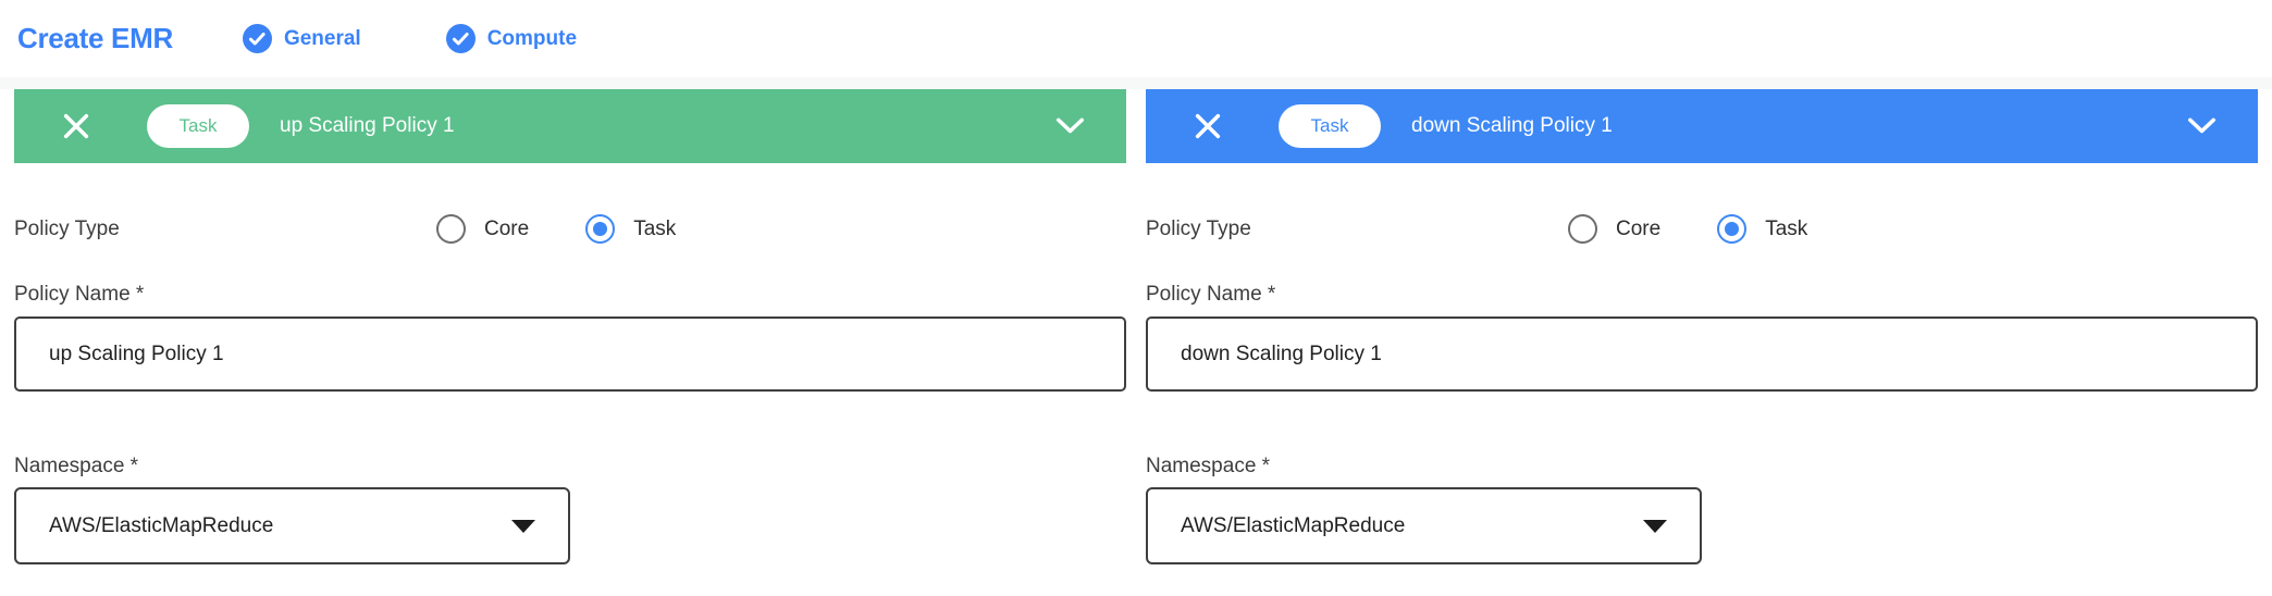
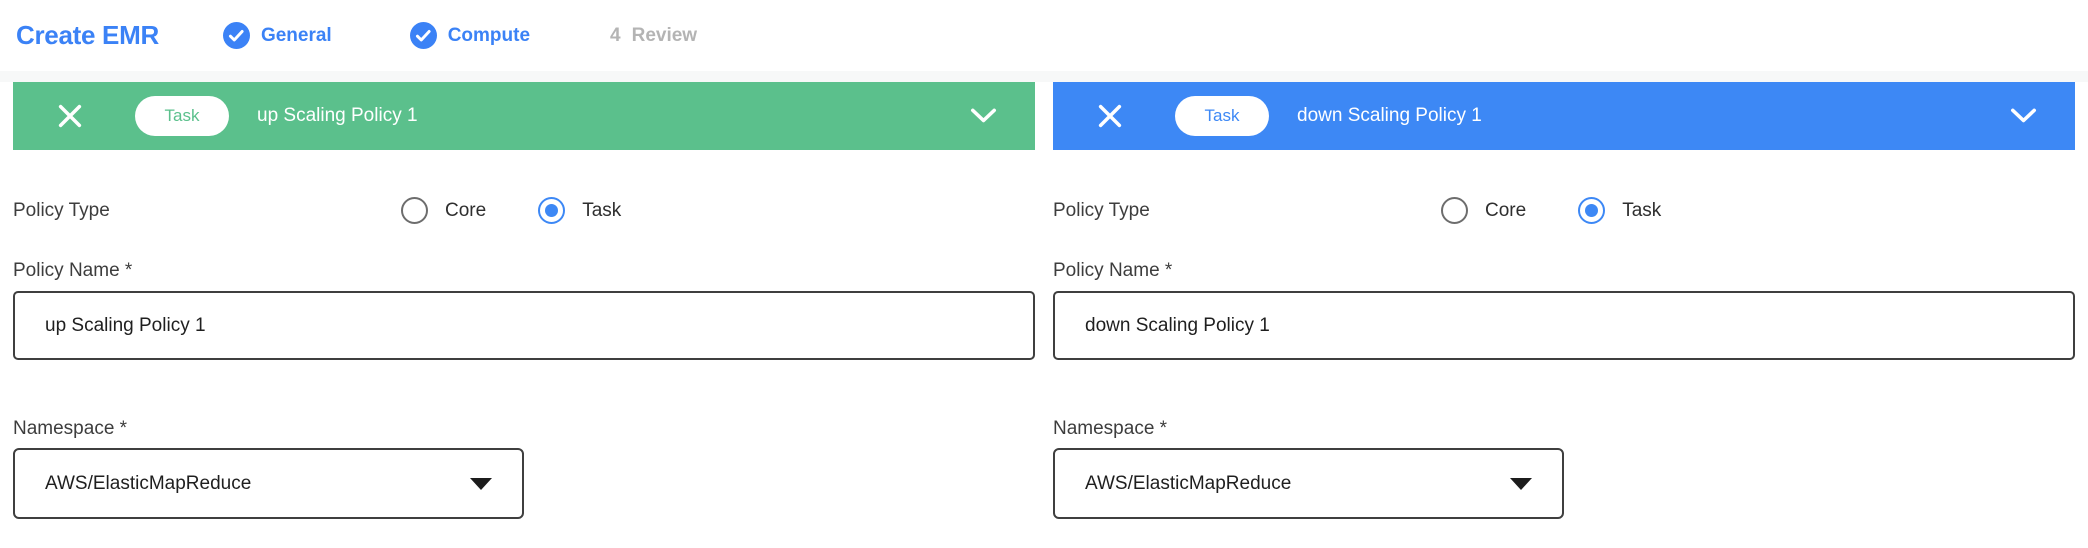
  Create EMR
  General
  Compute
+ 4
+ Review
  Task
  up Scaling Policy 1
  Policy Type
  Core
  Task
  Policy Name *
  up Scaling Policy 1
  Namespace *
  AWS/ElasticMapReduce
  Task
  down Scaling Policy 1
  Policy Type
  Core
  Task
  Policy Name *
  down Scaling Policy 1
  Namespace *
  AWS/ElasticMapReduce
